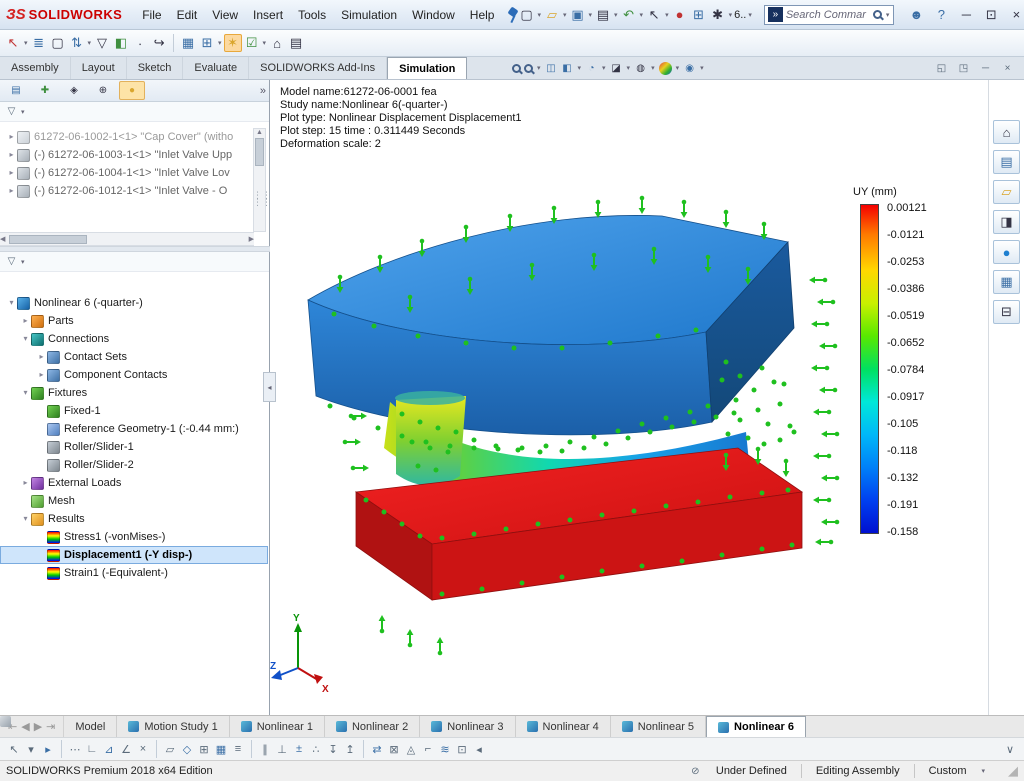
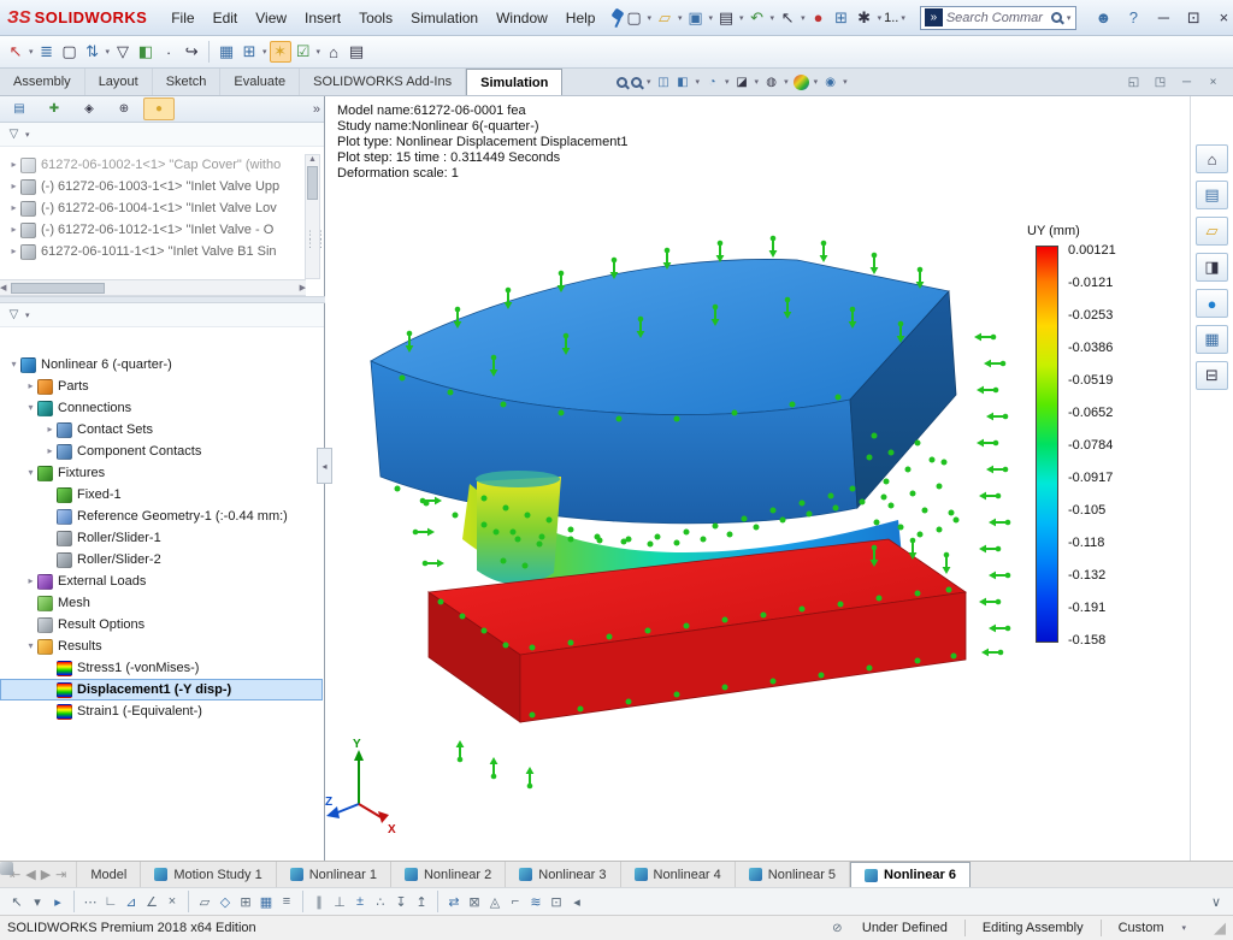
  ЗS
  SOLIDWORKS
  File
  Edit
  View
  Insert
  Tools
  Simulation
  Window
  Help
- 6..
+ 1..
  »
  Search Commar
  ?
  Assembly
  Layout
  Sketch
  Evaluate
  SOLIDWORKS Add-Ins
  Simulation
  »
  61272-06-1002-1<1> "Cap Cover" (witho
  (-) 61272-06-1003-1<1> "Inlet Valve Upp
  (-) 61272-06-1004-1<1> "Inlet Valve Lov
  (-) 61272-06-1012-1<1> "Inlet Valve - O
+ 61272-06-1011-1<1> "Inlet Valve B1 Sin
  ⋮⋮
  ⋮⋮
  Nonlinear 6 (-quarter-)
  Parts
  Connections
  Contact Sets
  Component Contacts
  Fixtures
  Fixed-1
  Reference Geometry-1 (:-0.44 mm:)
  Roller/Slider-1
  Roller/Slider-2
  External Loads
  Mesh
+ Result Options
  Results
  Stress1 (-vonMises-)
  Displacement1 (-Y disp-)
  Strain1 (-Equivalent-)
  ◂
  Y
  Z
  X
  Model name:61272-06-0001 fea
  Study name:Nonlinear 6(-quarter-)
  Plot type: Nonlinear Displacement Displacement1
  Plot step: 15 time : 0.311449 Seconds
- Deformation scale: 2
+ Deformation scale: 1
  UY (mm)
  0.00121
  -0.0121
  -0.0253
  -0.0386
  -0.0519
  -0.0652
  -0.0784
  -0.0917
  -0.105
  -0.118
  -0.132
  -0.191
  -0.158
  ⇤
  ◀
  ▶
  ⇥
  Model
  Motion Study 1
  Nonlinear 1
  Nonlinear 2
  Nonlinear 3
  Nonlinear 4
  Nonlinear 5
  Nonlinear 6
  SOLIDWORKS Premium 2018 x64 Edition
  Under Defined
  Editing Assembly
  Custom
  ◢
